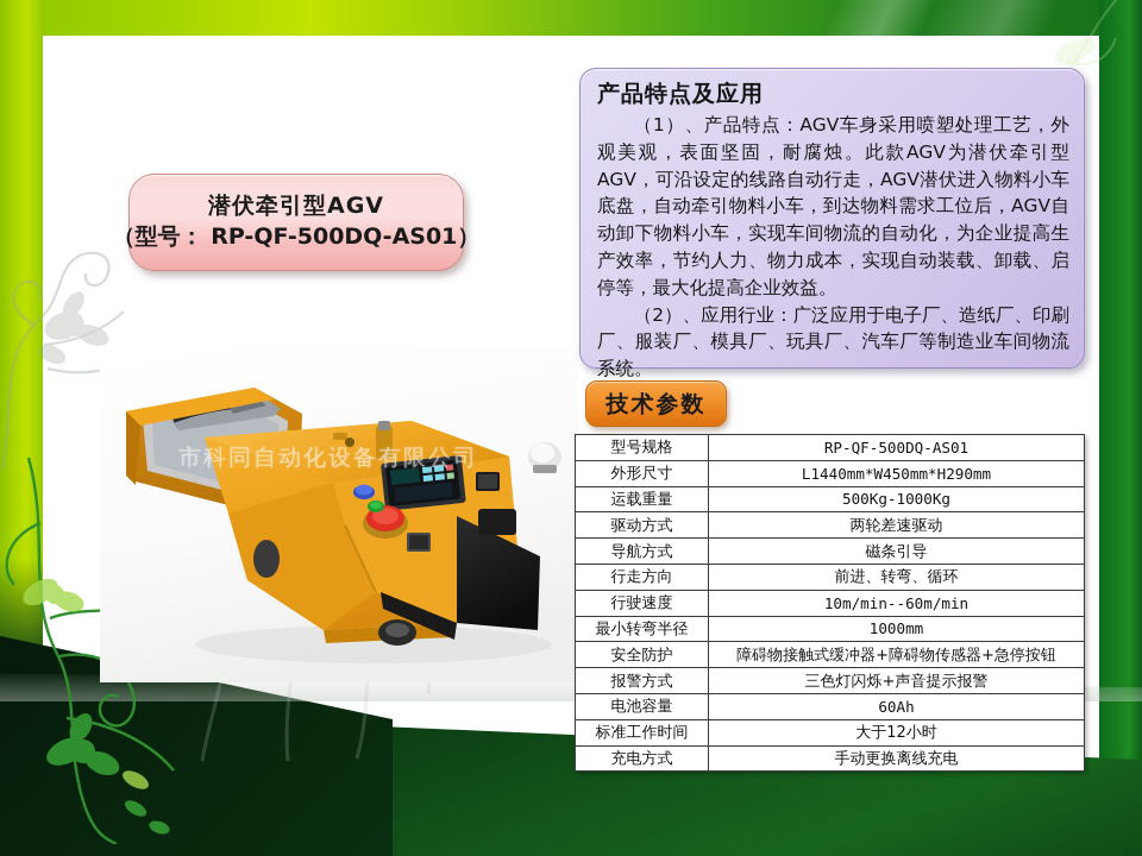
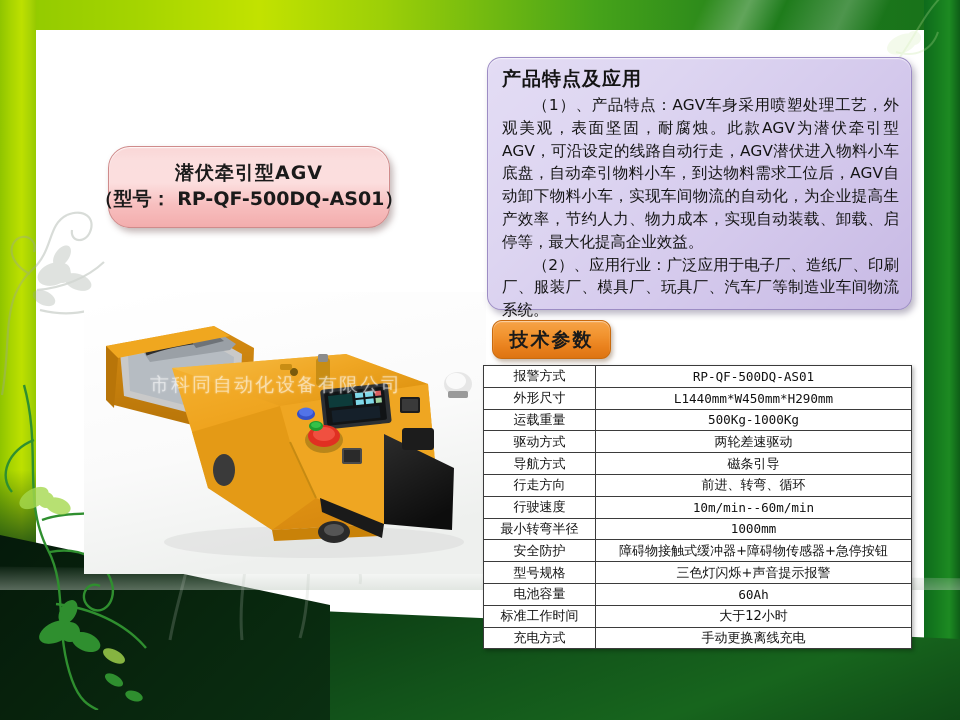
  潜伏牵引型AGV
  （型号： RP-QF-500DQ-AS01）
  市科同自动化设备有限公司
  产品特点及应用
  （1）、产品特点：AGV车身采用喷塑处理工艺，外观美观，表面坚固，耐腐烛。此款AGV为潜伏牵引型AGV，可沿设定的线路自动行走，AGV潜伏进入物料小车底盘，自动牵引物料小车，到达物料需求工位后，AGV自动卸下物料小车，实现车间物流的自动化，为企业提高生产效率，节约人力、物力成本，实现自动装载、卸载、启停等，最大化提高企业效益。
  （2）、应用行业：广泛应用于电子厂、造纸厂、印刷厂、服装厂、模具厂、玩具厂、汽车厂等制造业车间物流系统。
  技术参数
- 型号规格	RP-QF-500DQ-AS01
+ 报警方式	RP-QF-500DQ-AS01
  外形尺寸	L1440mm*W450mm*H290mm
  运载重量	500Kg-1000Kg
  驱动方式	两轮差速驱动
  导航方式	磁条引导
  行走方向	前进、转弯、循环
  行驶速度	10m/min--60m/min
  最小转弯半径	1000mm
  安全防护	障碍物接触式缓冲器+障碍物传感器+急停按钮
- 报警方式	三色灯闪烁+声音提示报警
+ 型号规格	三色灯闪烁+声音提示报警
  电池容量	60Ah
  标准工作时间	大于12小时
  充电方式	手动更换离线充电
